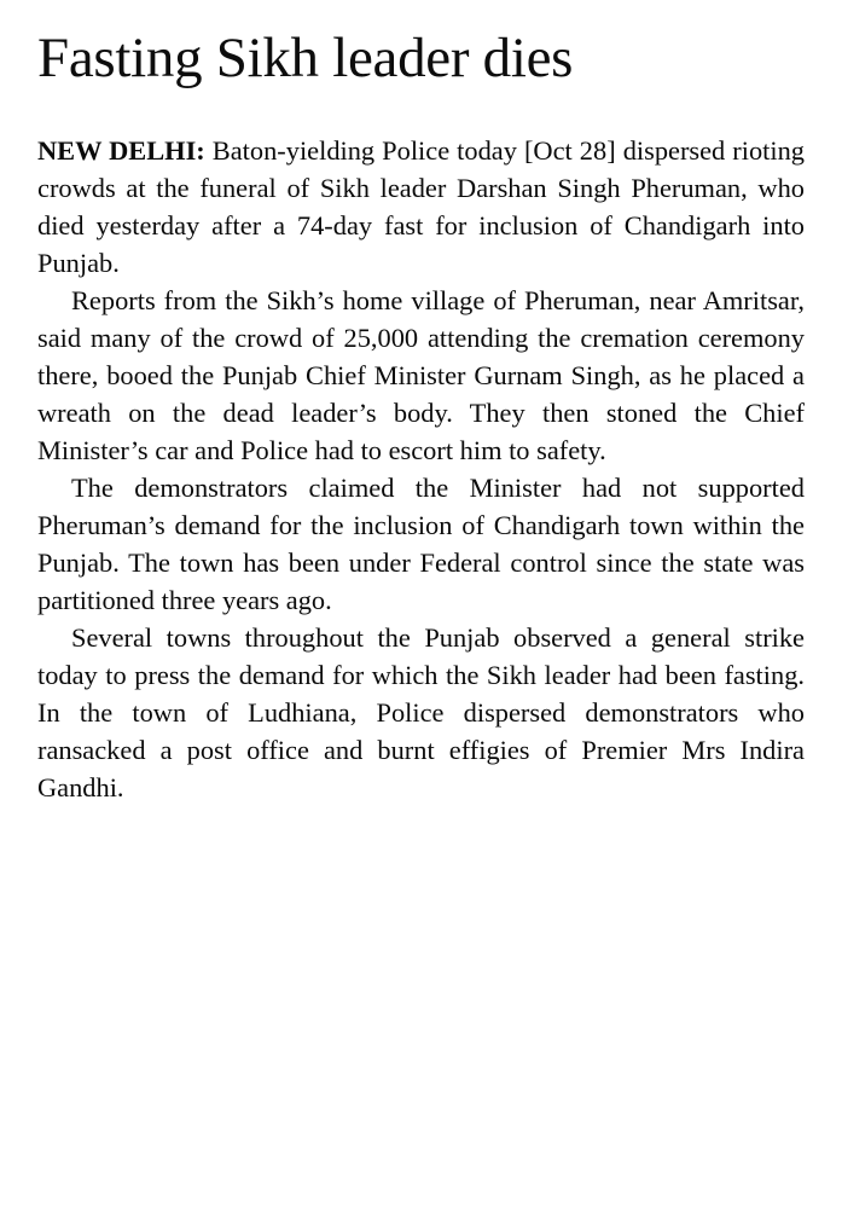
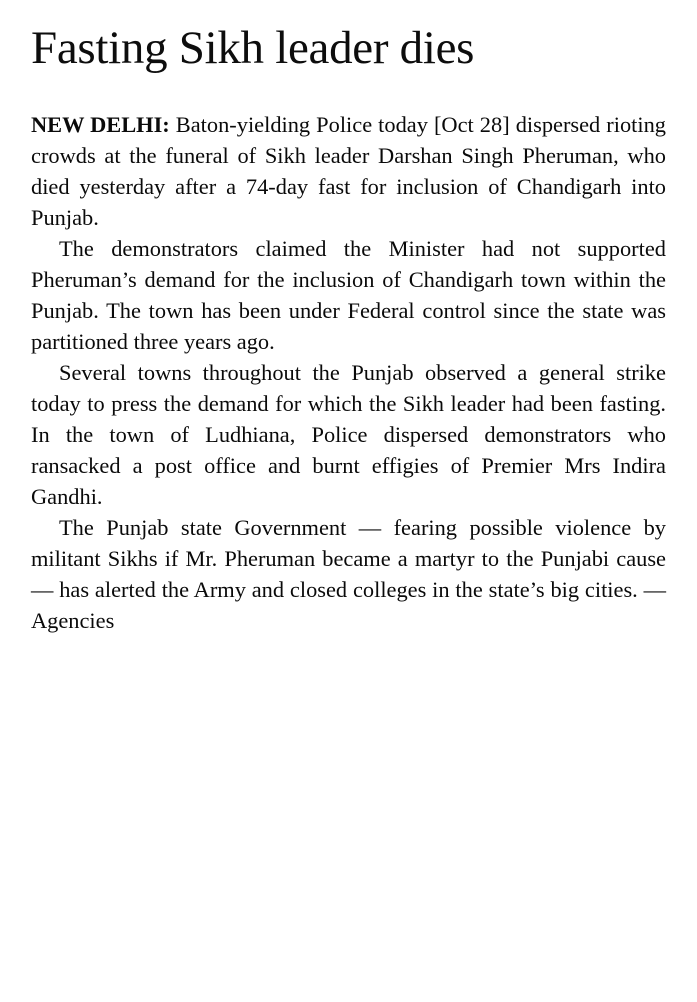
  Fasting Sikh leader dies
  NEW DELHI: Baton-yielding Police today [Oct 28] dispersed rioting crowds at the funeral of Sikh leader Darshan Singh Pheruman, who died yesterday after a 74-day fast for inclusion of Chandigarh into Punjab.
- Reports from the Sikh’s home village of Pheruman, near Amritsar, said many of the crowd of 25,000 attending the cremation ceremony there, booed the Punjab Chief Minister Gurnam Singh, as he placed a wreath on the dead leader’s body. They then stoned the Chief Minister’s car and Police had to escort him to safety.
  The demonstrators claimed the Minister had not supported Pheruman’s demand for the inclusion of Chandigarh town within the Punjab. The town has been under Federal control since the state was partitioned three years ago.
  Several towns throughout the Punjab observed a general strike today to press the demand for which the Sikh leader had been fasting. In the town of Ludhiana, Police dispersed demonstrators who ransacked a post office and burnt effigies of Premier Mrs Indira Gandhi.
+ The Punjab state Government — fearing possible violence by militant Sikhs if Mr. Pheruman became a martyr to the Punjabi cause — has alerted the Army and closed colleges in the state’s big cities. — Agencies
